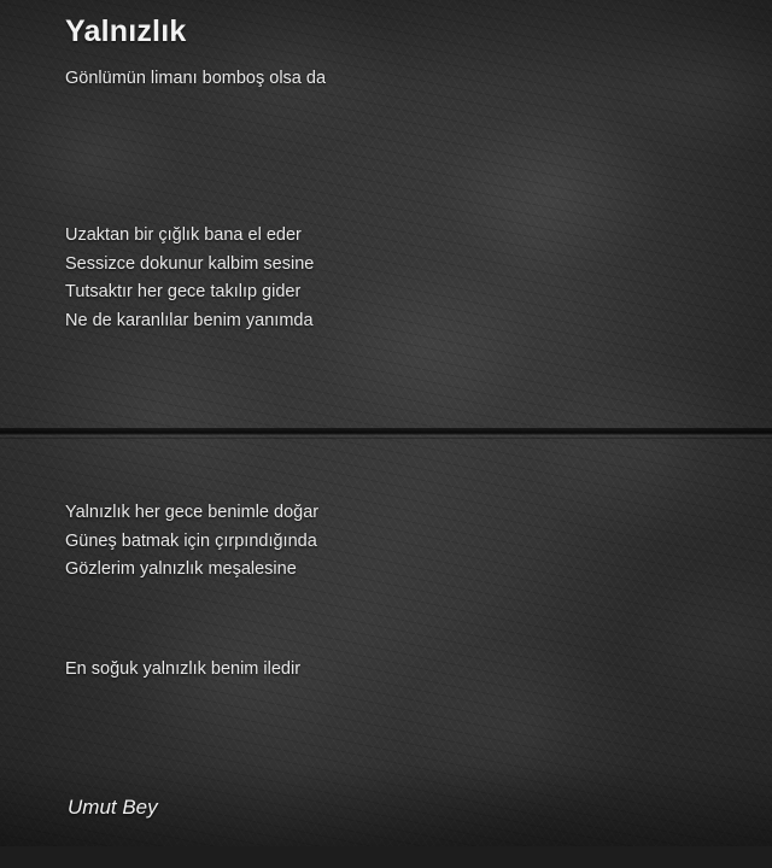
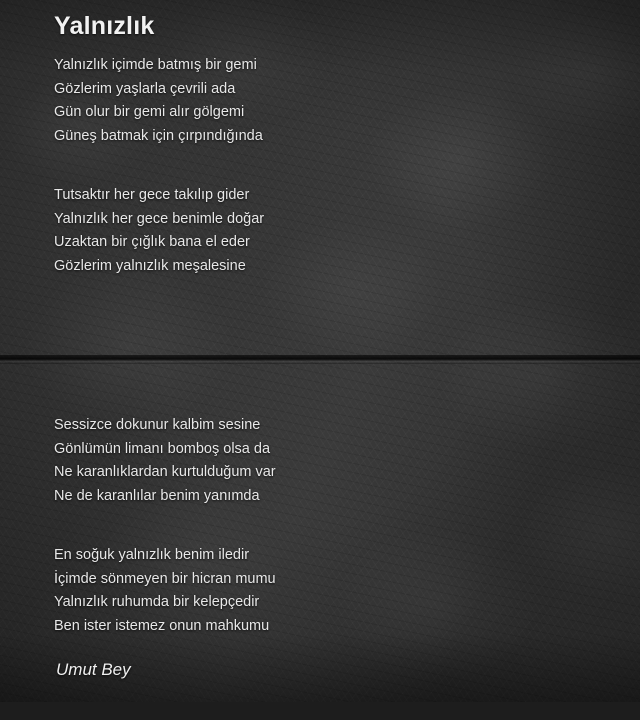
  Yalnızlık
+ Yalnızlık içimde batmış bir gemi
+ Gözlerim yaşlarla çevrili ada
+ Gün olur bir gemi alır gölgemi
- Gönlümün limanı bomboş olsa da
+ Güneş batmak için çırpındığında
- Uzaktan bir çığlık bana el eder
+ Tutsaktır her gece takılıp gider
- Sessizce dokunur kalbim sesine
+ Yalnızlık her gece benimle doğar
- Tutsaktır her gece takılıp gider
+ Uzaktan bir çığlık bana el eder
- Ne de karanlılar benim yanımda
+ Gözlerim yalnızlık meşalesine
- Yalnızlık her gece benimle doğar
+ Sessizce dokunur kalbim sesine
- Güneş batmak için çırpındığında
+ Gönlümün limanı bomboş olsa da
+ Ne karanlıklardan kurtulduğum var
- Gözlerim yalnızlık meşalesine
+ Ne de karanlılar benim yanımda
  En soğuk yalnızlık benim iledir
+ İçimde sönmeyen bir hicran mumu
+ Yalnızlık ruhumda bir kelepçedir
+ Ben ister istemez onun mahkumu
  Umut Bey
